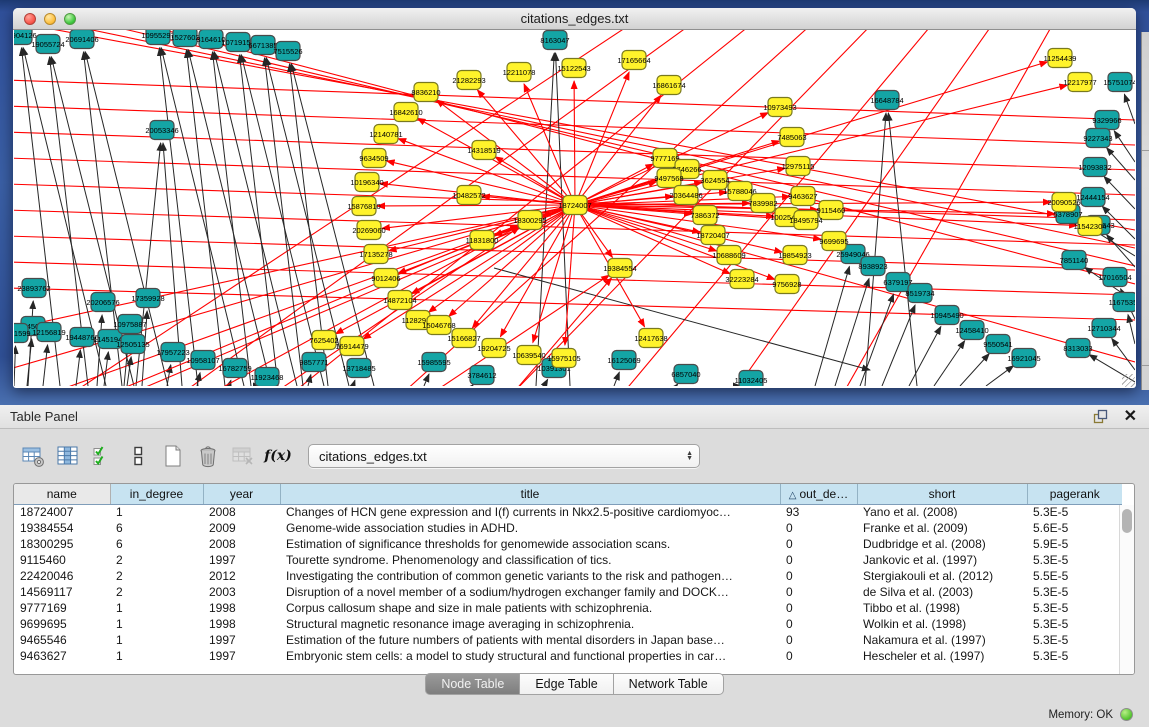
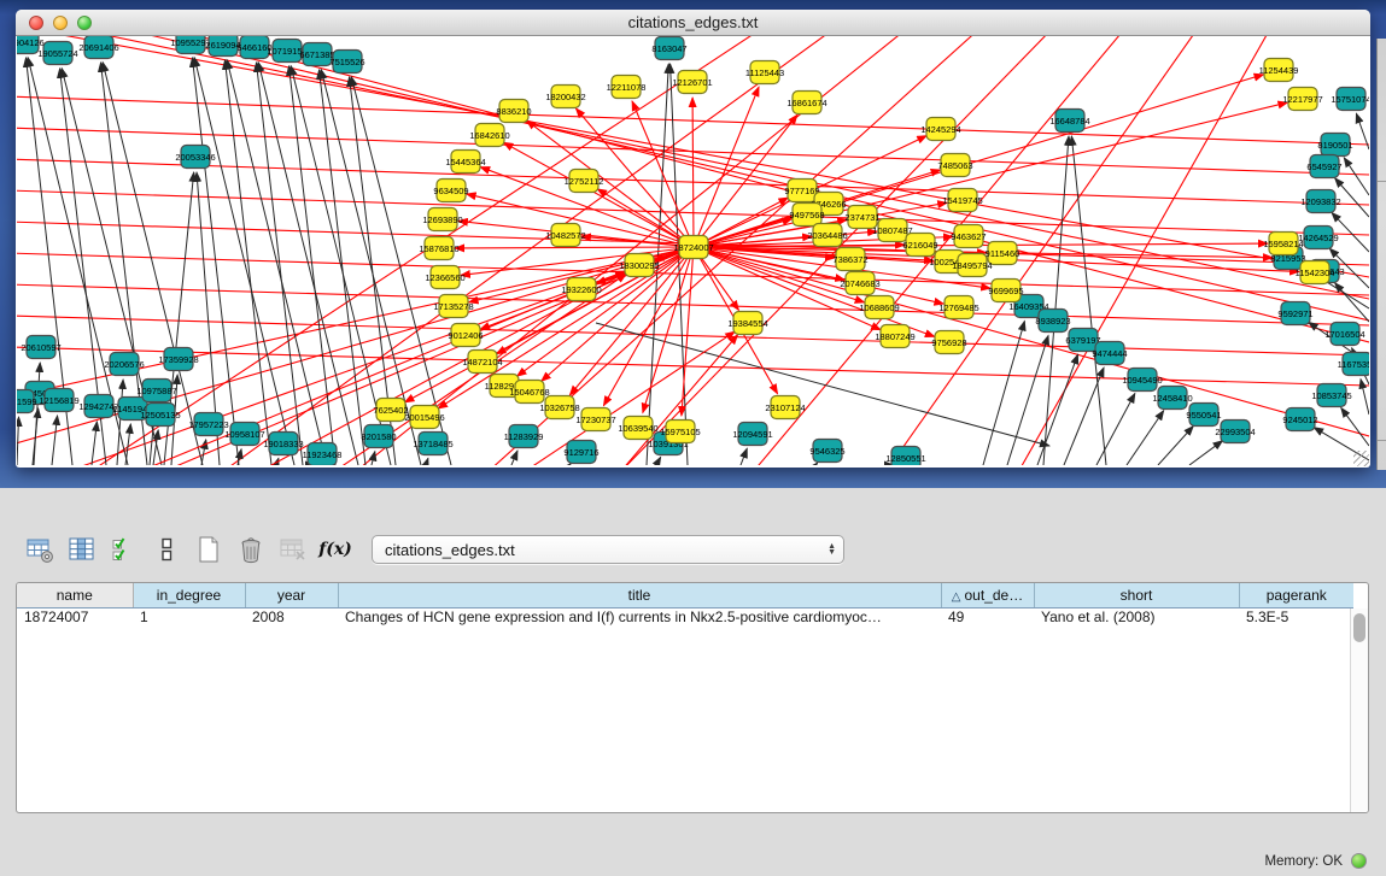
  citations_edges.txt
  904126
  19055724
  20691406
  1095529
- 1527602
+ 2619094
- 3164610
+ 6466160
  1071915
  667138
  7515526
  20053346
  8163047
  16648784
  15751074
- 9329966
+ 8190501
- 9227343
+ 6545927
  12093832
- 12444154
+ 14264529
- 5378907
+ 8215953
- 7851140
+ 9592971
  17016504
  116753
- 12710344
+ 10853745
- 8313033
+ 9245012
- 25949046
+ 16409354
  8938923
  6379197
- 8519734
+ 9474444
  10945490
  12458410
  9550541
- 16921045
+ 22993504
  12156819
- 19448766
+ 12942747
  1145194
  12505135
  20206576
  17359928
  10975887
  17957223
  10958107
- 16782759
+ 19018333
  11923468
- 9857771
+ 8201580
  13718485
- 23893762
+ 20610597
- 15985595
+ 11283929
- 3784612
+ 9129716
  10391301
- 16125069
+ 12094591
- 6857040
+ 9546325
- 11032405
+ 12850551
  18724007
  18300295
  19384554
- 15122543
+ 12126701
  12211078
- 21282293
+ 18200432
  8836210
  16842610
- 12140781
+ 15445364
  9634509
- 10196340
+ 12693890
  15876810
- 20269060
+ 12366560
  17135278
  9012406
  14872104
  112829
  15046768
- 15166827
+ 10326758
- 19204725
+ 17230737
  10639540
  15975105
  9777169
  46266
  9497568
  20364486
- 3624554
+ 2374731
  7386372
- 15788046
+ 10807487
- 7839982
+ 6216049
- 18720407
+ 20746683
  10688609
- 32223284
+ 18807249
  100254
- 19854923
+ 12769485
  9756928
- 10973493
+ 14245294
  7485063
- 12975115
+ 15419745
  9463627
  9115460
  9699695
  18495794
  11254439
  12217977
- 20090526
+ 15958214
  11542304
- 17165664
+ 11125443
  16861674
- 14318519
+ 12752112
  10482572
- 11831800
+ 19322600
  7625402
- 16914479
+ 20015496
- 12417638
+ 23107124
- Table Panel
- ✕
  f(x)
  citations_edges.txt
  name	in_degree	year	title	△ out_de…	short	pagerank
- 18724007	1	2008	Changes of HCN gene expression and I(f) currents in Nkx2.5-positive cardiomyoc…	93	Yano et al. (2008)	5.3E-5
+ 18724007	1	2008	Changes of HCN gene expression and I(f) currents in Nkx2.5-positive cardiomyoc…	49	Yano et al. (2008)	5.3E-5
- 19384554	6	2009	Genome-wide association studies in ADHD.	0	Franke et al. (2009)	5.6E-5
- 18300295	6	2008	Estimation of significance thresholds for genomewide association scans.	0	Dudbridge et al. (2008)	5.9E-5
- 9115460	2	1997	Tourette syndrome. Phenomenology and classification of tics.	0	Jankovic et al. (1997)	5.3E-5
- 22420046	2	2012	Investigating the contribution of common genetic variants to the risk and pathogen…	0	Stergiakouli et al. (2012)	5.5E-5
- 14569117	2	2003	Disruption of a novel member of a sodium/hydrogen exchanger family and DOCK…	0	de Silva et al. (2003)	5.3E-5
- 9777169	1	1998	Corpus callosum shape and size in male patients with schizophrenia.	0	Tibbo et al. (1998)	5.3E-5
- 9699695	1	1998	Structural magnetic resonance image averaging in schizophrenia.	0	Wolkin et al. (1998)	5.3E-5
- 9465546	1	1997	Estimation of the future numbers of patients with mental disorders in Japan base…	0	Nakamura et al. (1997)	5.3E-5
- 9463627	1	1997	Embryonic stem cells: a model to study structural and functional properties in car…	0	Hescheler et al. (1997)	5.3E-5
- Node Table
- Edge Table
- Network Table
  Memory: OK
